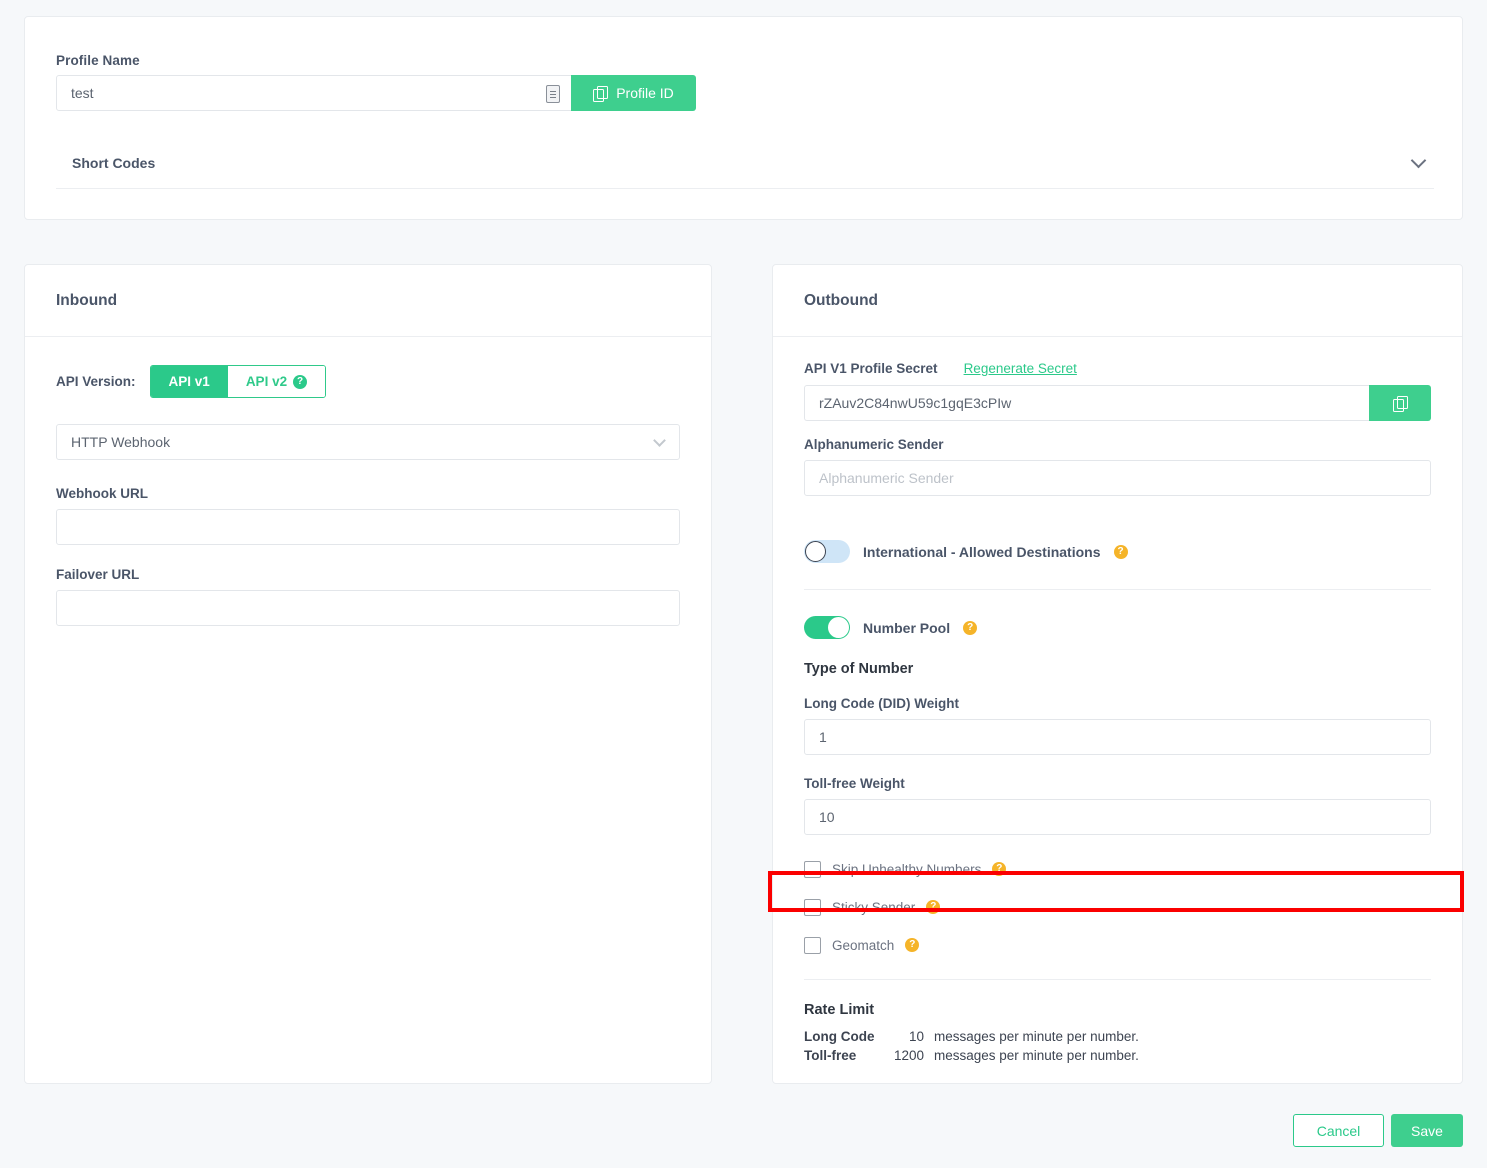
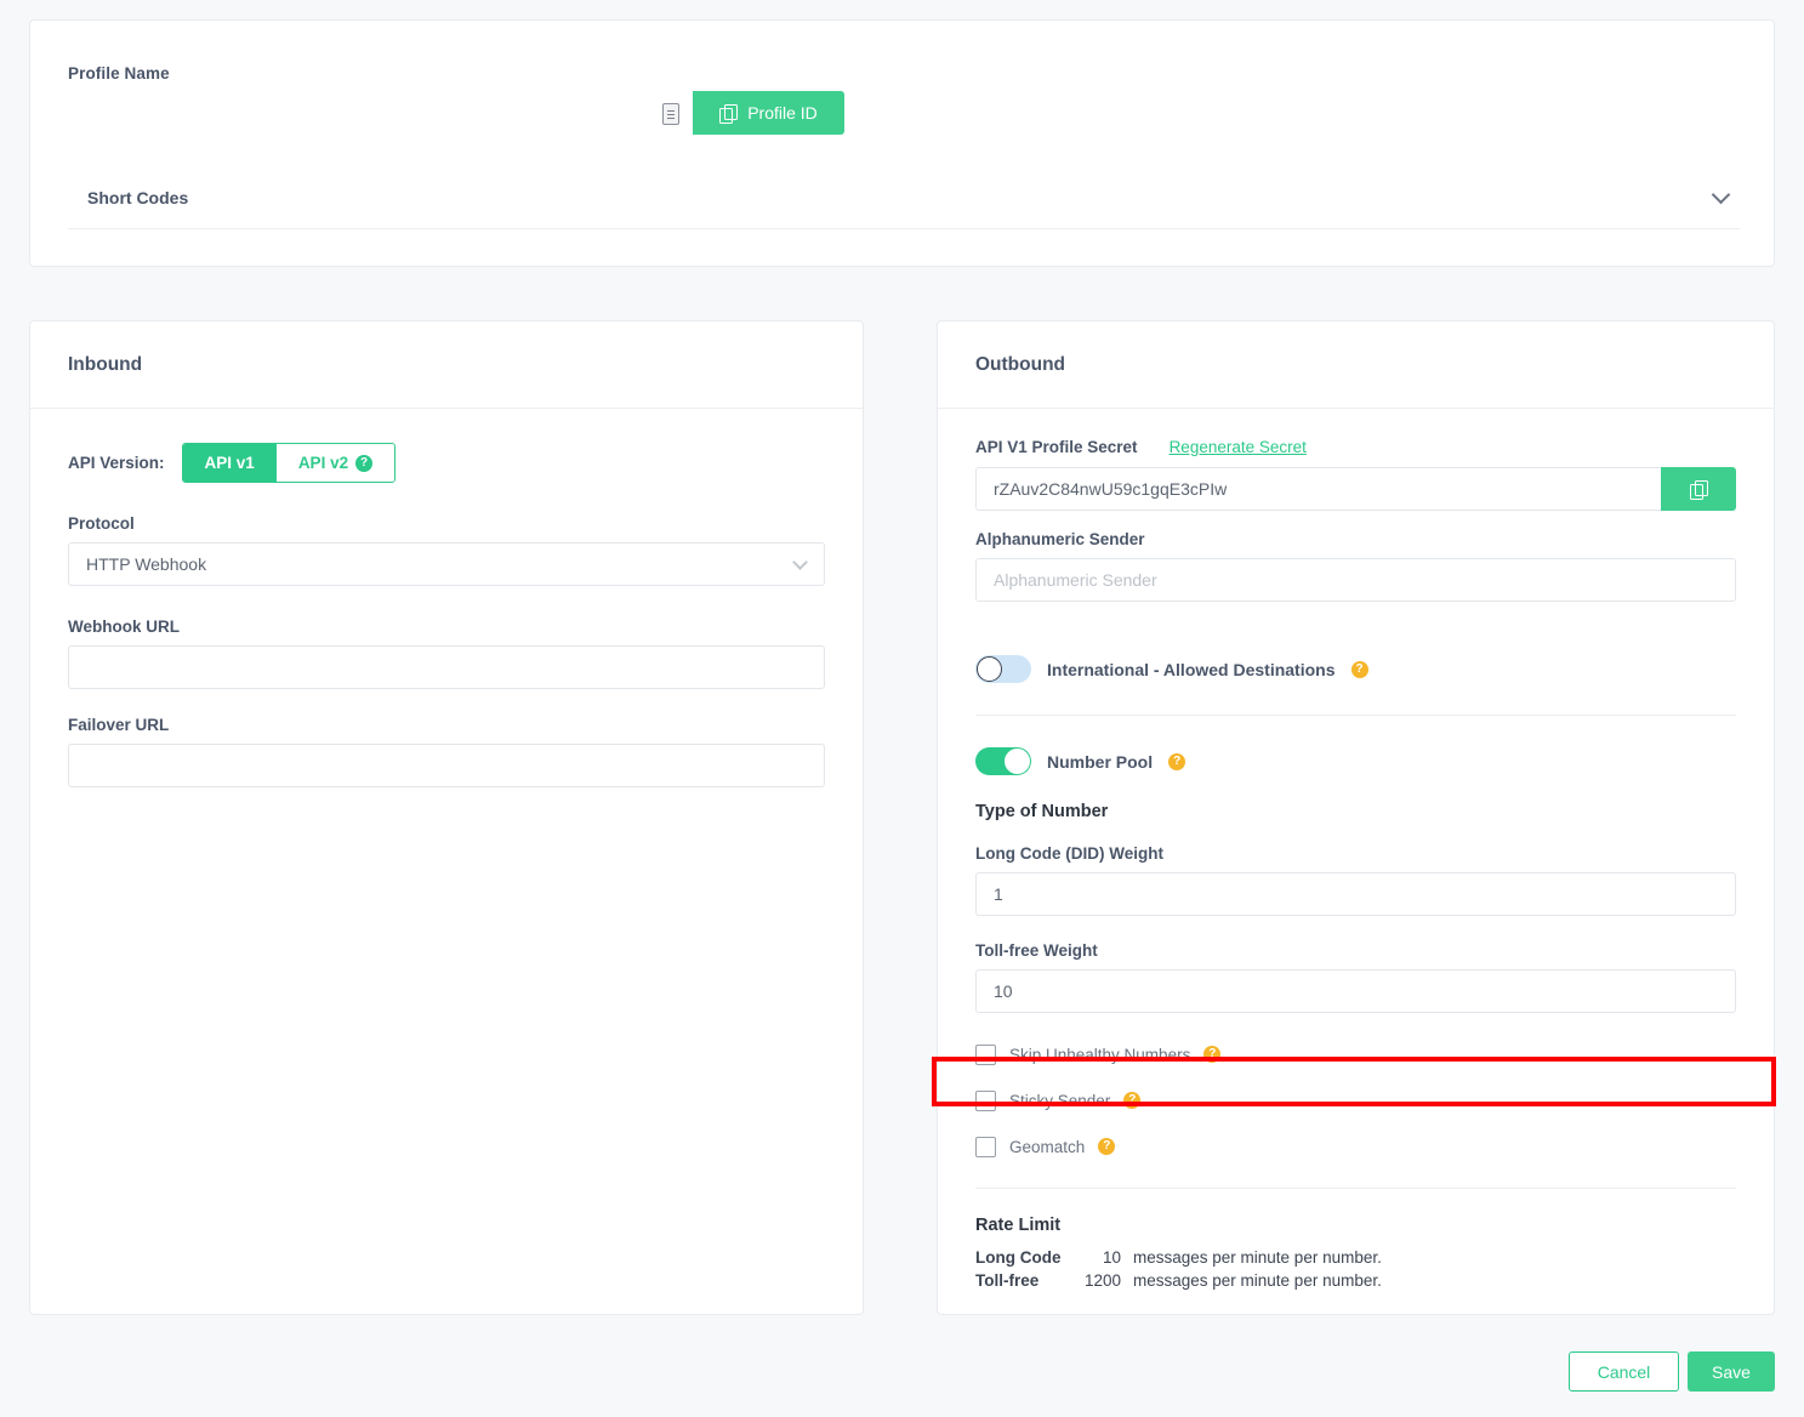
  Profile Name
- test
  Profile ID
  Short Codes
  Inbound
  API Version:
  API v1
  API v2
  ?
+ Protocol
  HTTP Webhook
  Webhook URL
  Failover URL
  Outbound
  API V1 Profile Secret
  Regenerate Secret
  rZAuv2C84nwU59c1gqE3cPIw
  Alphanumeric Sender
  Alphanumeric Sender
  International - Allowed Destinations
  ?
  Number Pool
  ?
  Type of Number
  Long Code (DID) Weight
  1
  Toll-free Weight
  10
  Skip Unhealthy Numbers
  ?
  Sticky Sender
  ?
  Geomatch
  ?
  Rate Limit
  Long Code
  10
  messages per minute per number.
  Toll-free
  1200
  messages per minute per number.
  Cancel
  Save
